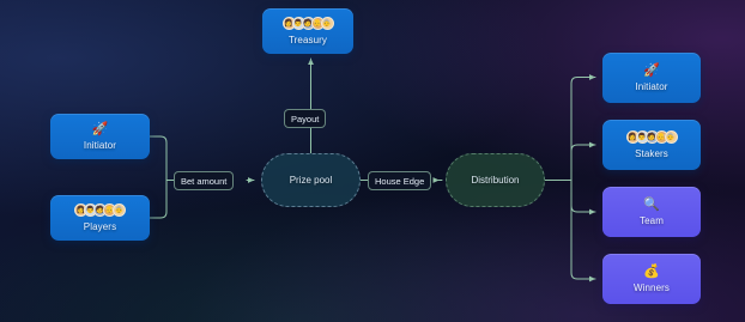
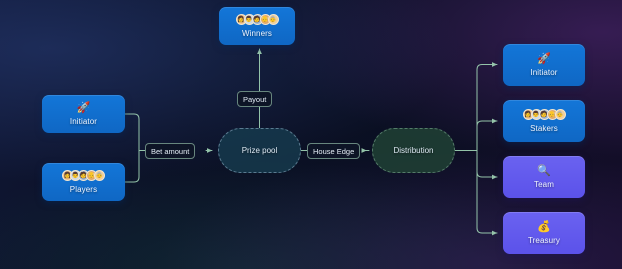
  Prize pool
  Distribution
- Treasury
+ Winners
  🚀
  Initiator
  Players
  🚀
  Initiator
  Stakers
  🔍
  Team
  💰
- Winners
+ Treasury
  Bet amount
  Payout
  House Edge
